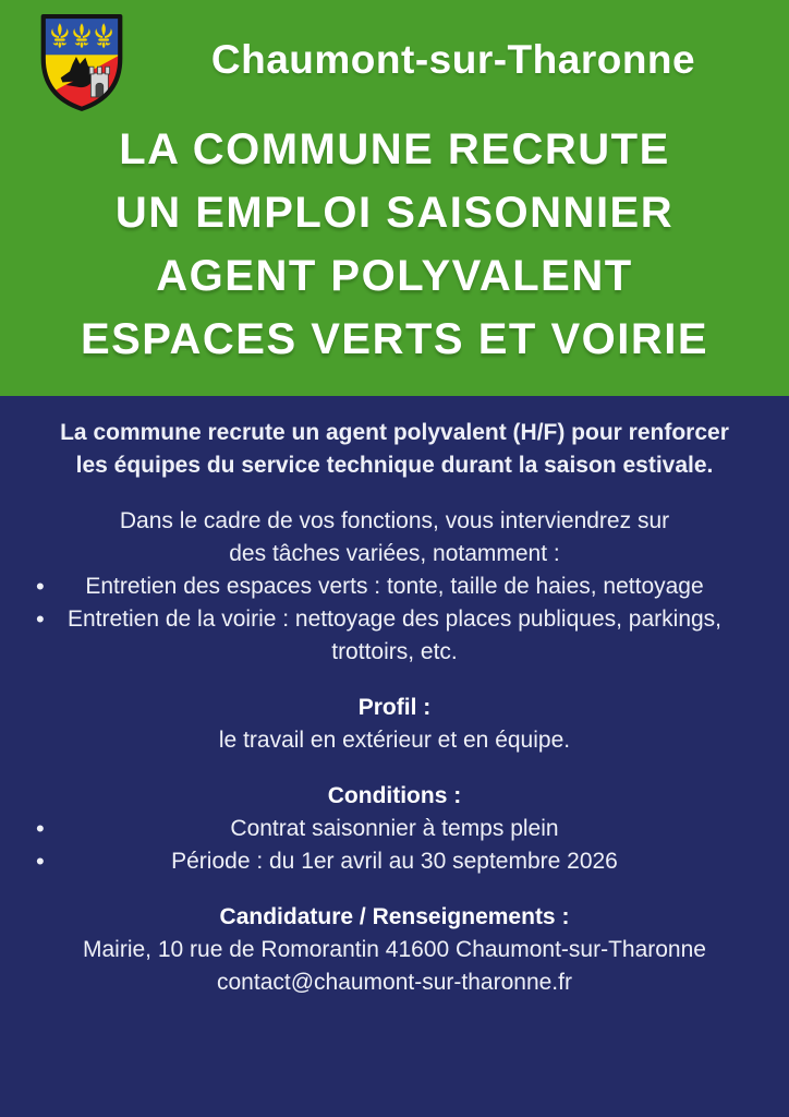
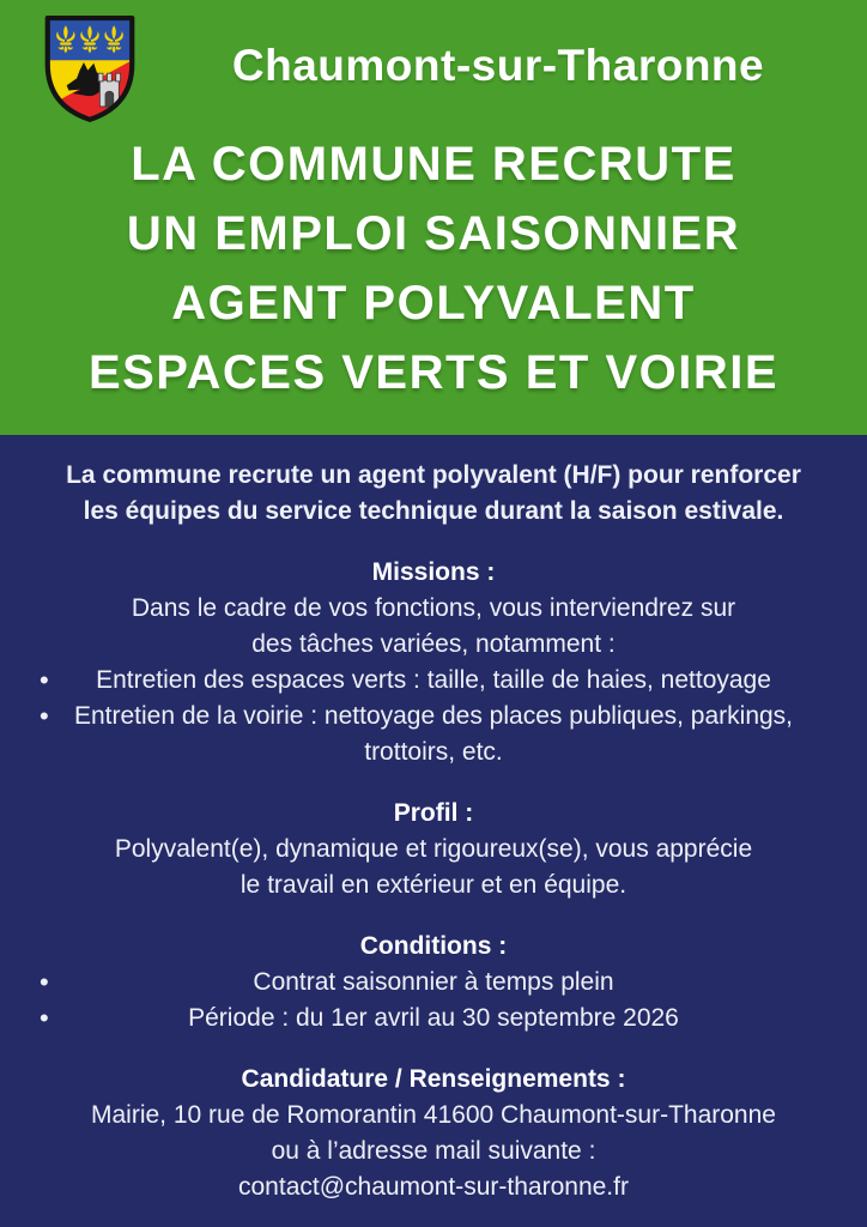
  Chaumont-sur-Tharonne
  LA COMMUNE RECRUTE
  UN EMPLOI SAISONNIER
  AGENT POLYVALENT
  ESPACES VERTS ET VOIRIE
  La commune recrute un agent polyvalent (H/F) pour renforcer
  les équipes du service technique durant la saison estivale.
+ Missions :
  Dans le cadre de vos fonctions, vous interviendrez sur
  des tâches variées, notamment :
  •
- Entretien des espaces verts : tonte, taille de haies, nettoyage
+ Entretien des espaces verts : taille, taille de haies, nettoyage
  •
  Entretien de la voirie : nettoyage des places publiques, parkings,
  trottoirs, etc.
  Profil :
+ Polyvalent(e), dynamique et rigoureux(se), vous apprécie
  le travail en extérieur et en équipe.
  Conditions :
  •
  Contrat saisonnier à temps plein
  •
  Période : du 1er avril au 30 septembre 2026
  Candidature / Renseignements :
  Mairie, 10 rue de Romorantin 41600 Chaumont-sur-Tharonne
+ ou à l’adresse mail suivante :
  contact@chaumont-sur-tharonne.fr
